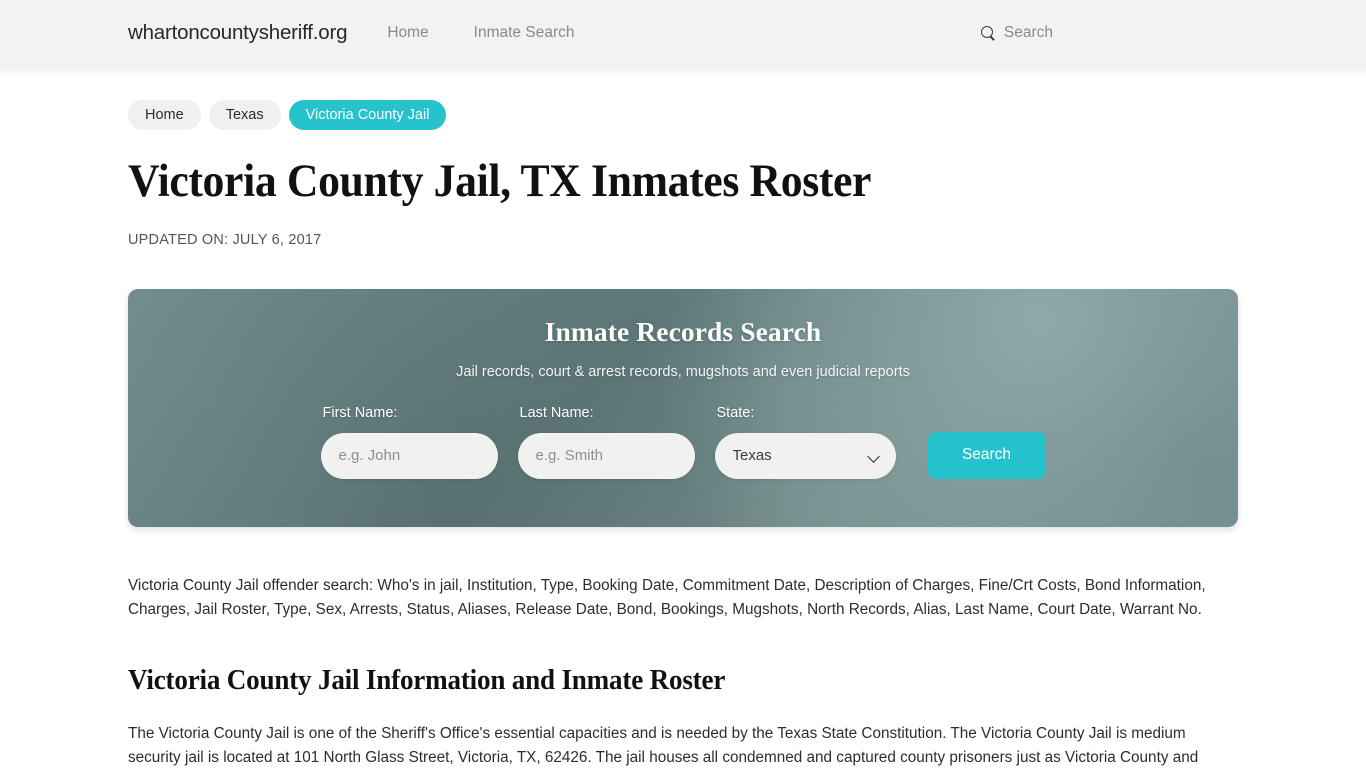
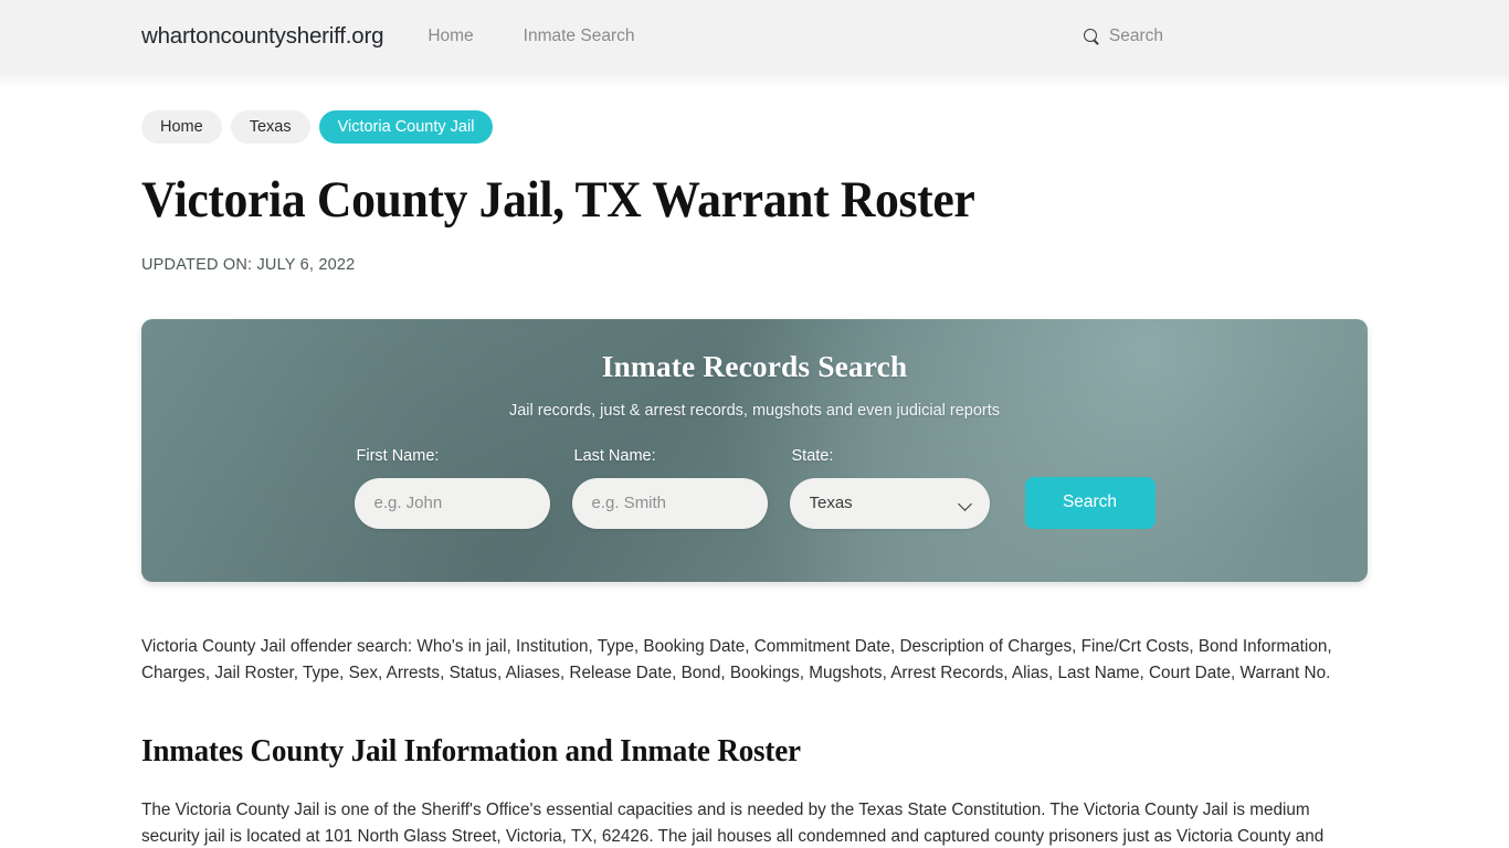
  whartoncountysheriff.org
  Home
  Inmate Search
  Search
  Home
  Texas
  Victoria County Jail
- Victoria County Jail, TX Inmates Roster
+ Victoria County Jail, TX Warrant Roster
- UPDATED ON: JULY 6, 2017
+ UPDATED ON: JULY 6, 2022
  Inmate Records Search
- Jail records, court & arrest records, mugshots and even judicial reports
+ Jail records, just & arrest records, mugshots and even judicial reports
  First Name:
  e.g. John
  Last Name:
  e.g. Smith
  State:
  Texas
  Search
- Victoria County Jail offender search: Who's in jail, Institution, Type, Booking Date, Commitment Date, Description of Charges, Fine/Crt Costs, Bond Information, Charges, Jail Roster, Type, Sex, Arrests, Status, Aliases, Release Date, Bond, Bookings, Mugshots, North Records, Alias, Last Name, Court Date, Warrant No.
+ Victoria County Jail offender search: Who's in jail, Institution, Type, Booking Date, Commitment Date, Description of Charges, Fine/Crt Costs, Bond Information, Charges, Jail Roster, Type, Sex, Arrests, Status, Aliases, Release Date, Bond, Bookings, Mugshots, Arrest Records, Alias, Last Name, Court Date, Warrant No.
- Victoria County Jail Information and Inmate Roster
+ Inmates County Jail Information and Inmate Roster
  The Victoria County Jail is one of the Sheriff's Office's essential capacities and is needed by the Texas State Constitution. The Victoria County Jail is medium security jail is located at 101 North Glass Street, Victoria, TX, 62426. The jail houses all condemned and captured county prisoners just as Victoria County and
